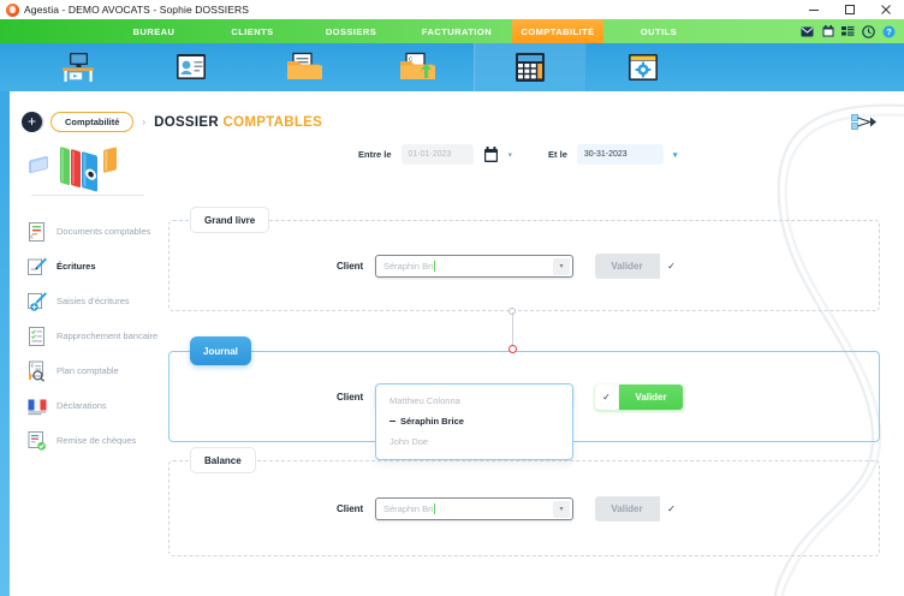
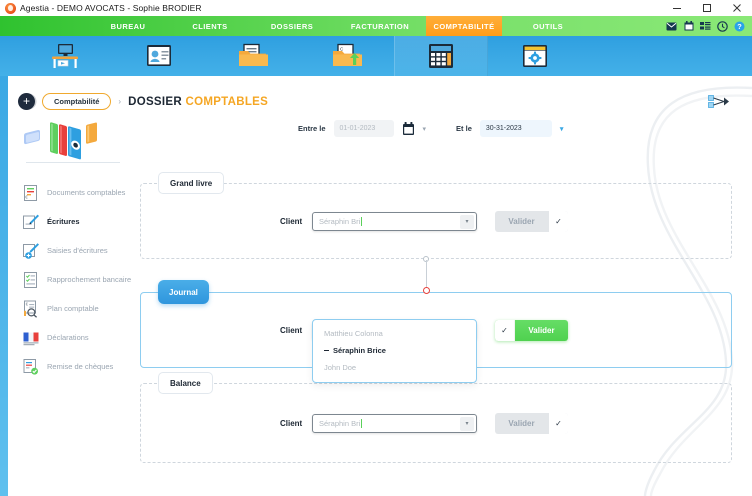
- Agestia - DEMO AVOCATS - Sophie DOSSIERS
+ Agestia - DEMO AVOCATS - Sophie BRODIER
  BUREAU
  CLIENTS
  DOSSIERS
  FACTURATION
  COMPTABILITÉ
  OUTILS
  ?
  +
  Comptabilité
  ›
  DOSSIER COMPTABLES
  Documents comptables
  Écritures
  Saisies d'écritures
  Rapprochement bancaire
  Plan comptable
  Déclarations
  Remise de chèques
  Entre le
  Et le
  Grand livre
  Client
  Séraphin Bri
  Valider
  ✓
  Journal
  Client
  Valider
  ✓
  Matthieu Colonna
  Séraphin Brice
  John Doe
  Balance
  Client
  Séraphin Bri
  Valider
  ✓
